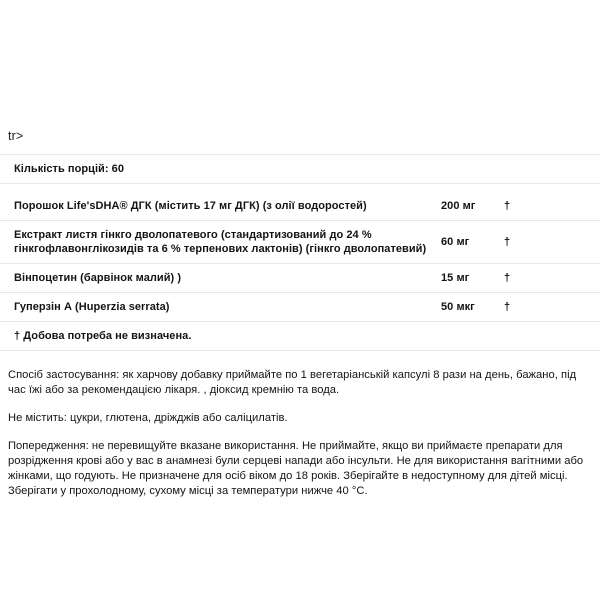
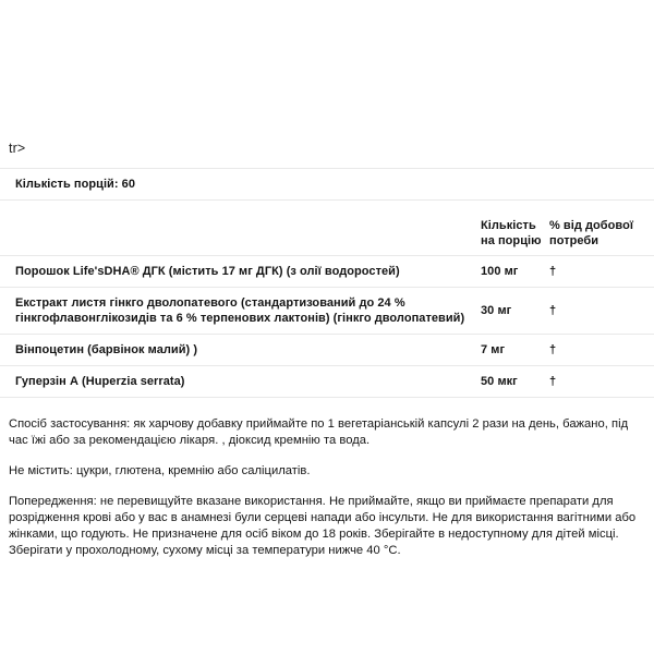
  tr>
  Кількість порцій: 60
+ 	Кількість на порцію	% від добової потреби
- Порошок Life'sDHA® ДГК (містить 17 мг ДГК) (з олії водоростей)	200 мг	†
+ Порошок Life'sDHA® ДГК (містить 17 мг ДГК) (з олії водоростей)	100 мг	†
- Екстракт листя гінкго дволопатевого (стандартизований до 24 % гінкгофлавонглікозидів та 6 % терпенових лактонів) (гінкго дволопатевий)	60 мг	†
+ Екстракт листя гінкго дволопатевого (стандартизований до 24 % гінкгофлавонглікозидів та 6 % терпенових лактонів) (гінкго дволопатевий)	30 мг	†
- Вінпоцетин (барвінок малий) )	15 мг	†
+ Вінпоцетин (барвінок малий) )	7 мг	†
  Гуперзін А (Huperzia serrata)	50 мкг	†
- † Добова потреба не визначена.
- Спосіб застосування: як харчову добавку приймайте по 1 вегетаріанській капсулі 8 рази на день, бажано, під час їжі або за рекомендацією лікаря. , діоксид кремнію та вода.
+ Спосіб застосування: як харчову добавку приймайте по 1 вегетаріанській капсулі 2 рази на день, бажано, під час їжі або за рекомендацією лікаря. , діоксид кремнію та вода.
- Не містить: цукри, глютена, дріжджів або саліцилатів.
+ Не містить: цукри, глютена, кремнію або саліцилатів.
  Попередження: не перевищуйте вказане використання. Не приймайте, якщо ви приймаєте препарати для розрідження крові або у вас в анамнезі були серцеві напади або інсульти. Не для використання вагітними або жінками, що годують. Не призначене для осіб віком до 18 років. Зберігайте в недоступному для дітей місці. Зберігати у прохолодному, сухому місці за температури нижче 40 °С.
